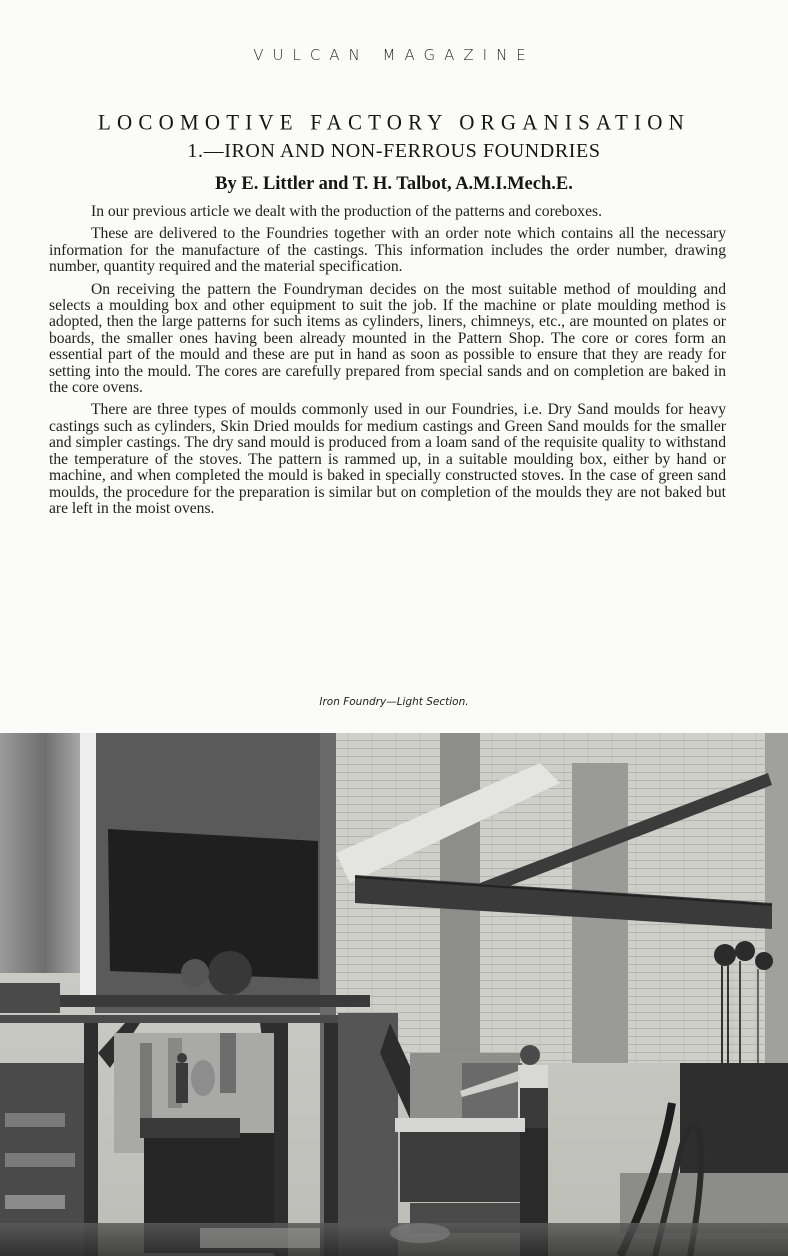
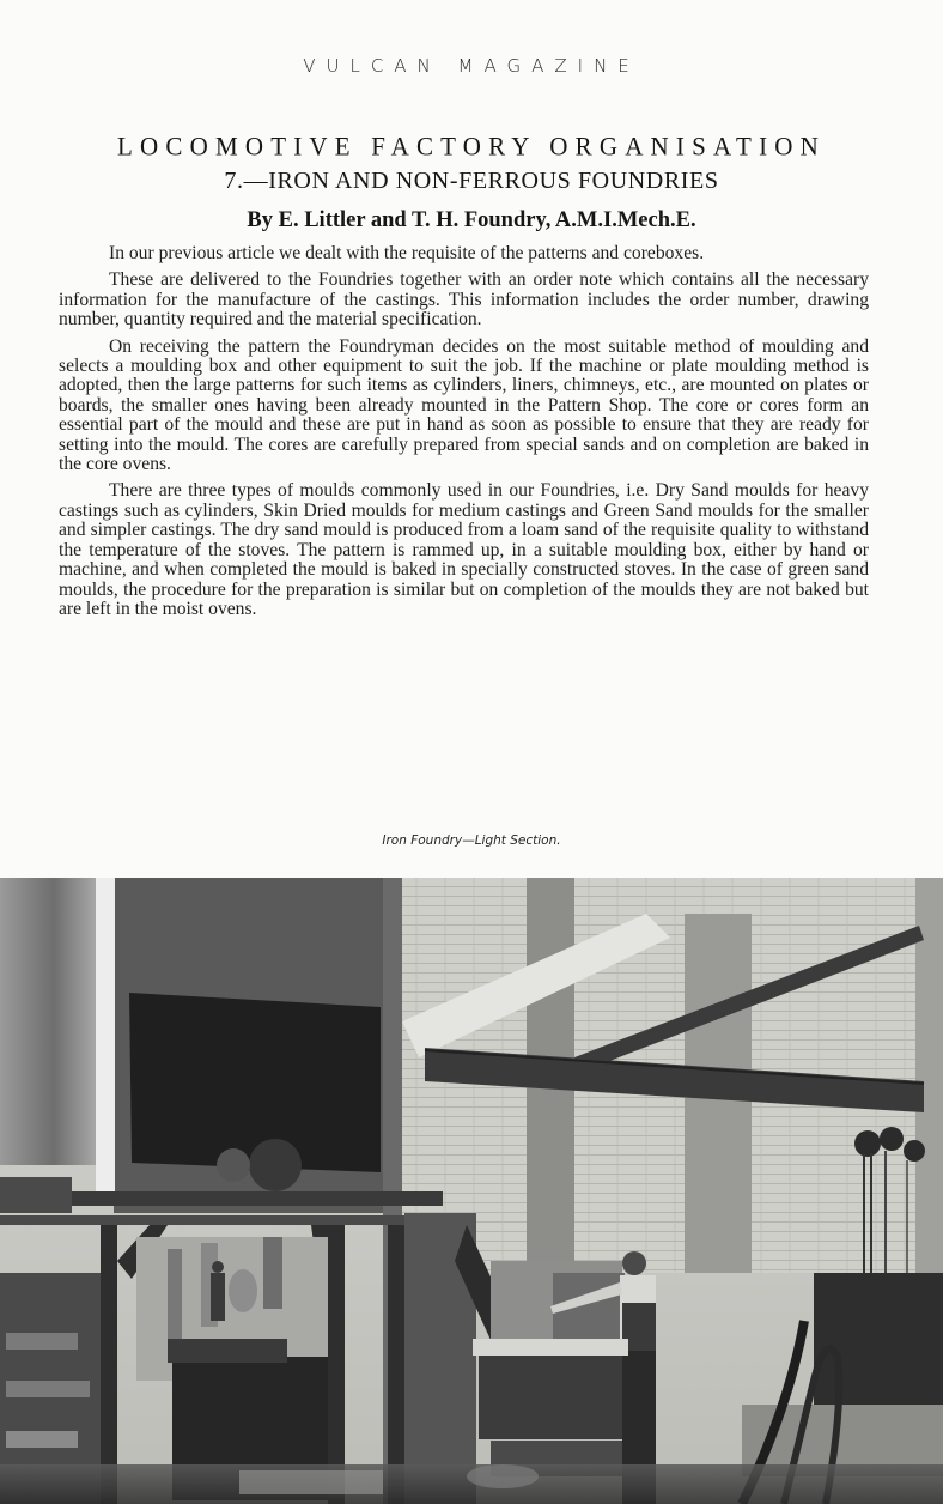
  VULCAN MAGAZINE
  LOCOMOTIVE FACTORY ORGANISATION
- 1.—IRON AND NON-FERROUS FOUNDRIES
+ 7.—IRON AND NON-FERROUS FOUNDRIES
- By E. Littler and T. H. Talbot, A.M.I.Mech.E.
+ By E. Littler and T. H. Foundry, A.M.I.Mech.E.
- In our previous article we dealt with the production of the patterns and coreboxes.
+ In our previous article we dealt with the requisite of the patterns and coreboxes.
  These are delivered to the Foundries together with an order note which contains all the necessary information for the manufacture of the castings. This information includes the order number, drawing number, quantity required and the material specification.
  On receiving the pattern the Foundryman decides on the most suitable method of moulding and selects a moulding box and other equipment to suit the job. If the machine or plate moulding method is adopted, then the large patterns for such items as cylinders, liners, chimneys, etc., are mounted on plates or boards, the smaller ones having been already mounted in the Pattern Shop. The core or cores form an essential part of the mould and these are put in hand as soon as possible to ensure that they are ready for setting into the mould. The cores are carefully prepared from special sands and on completion are baked in the core ovens.
  There are three types of moulds commonly used in our Foundries, i.e. Dry Sand moulds for heavy castings such as cylinders, Skin Dried moulds for medium castings and Green Sand moulds for the smaller and simpler castings. The dry sand mould is produced from a loam sand of the requisite quality to withstand the temperature of the stoves. The pattern is rammed up, in a suitable moulding box, either by hand or machine, and when completed the mould is baked in specially constructed stoves. In the case of green sand moulds, the procedure for the preparation is similar but on completion of the moulds they are not baked but are left in the moist ovens.
  Iron Foundry—Light Section.
